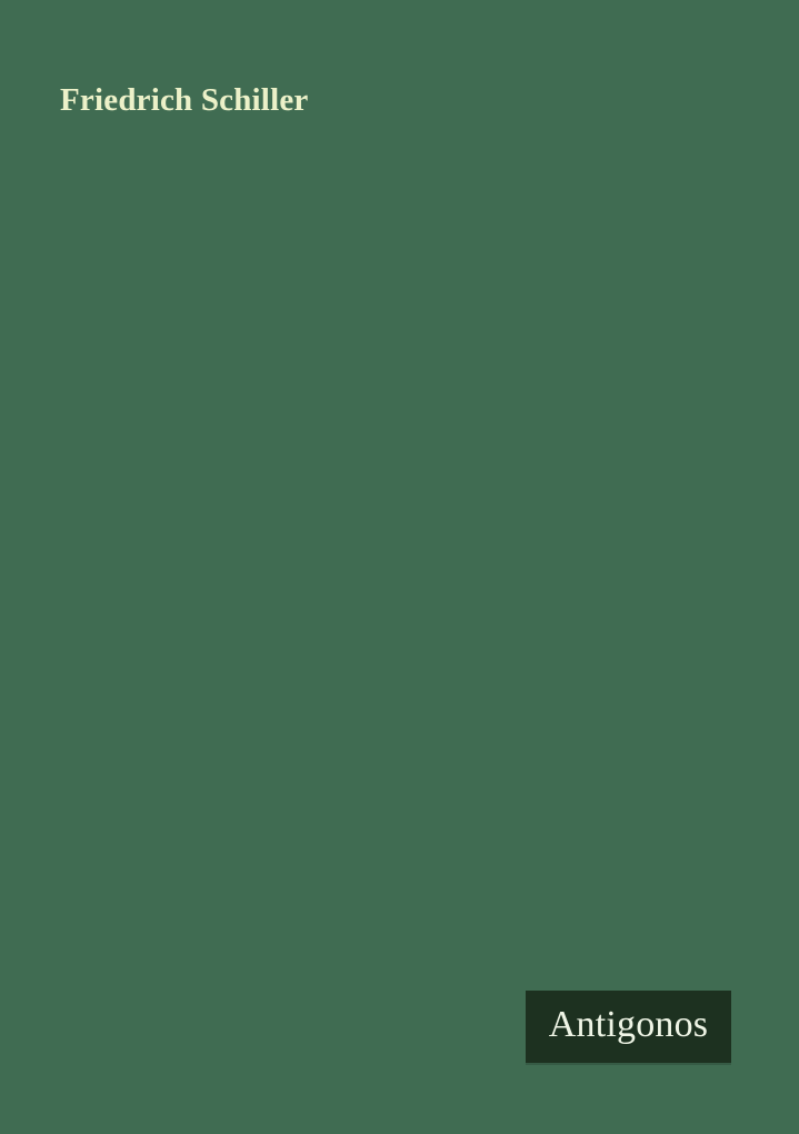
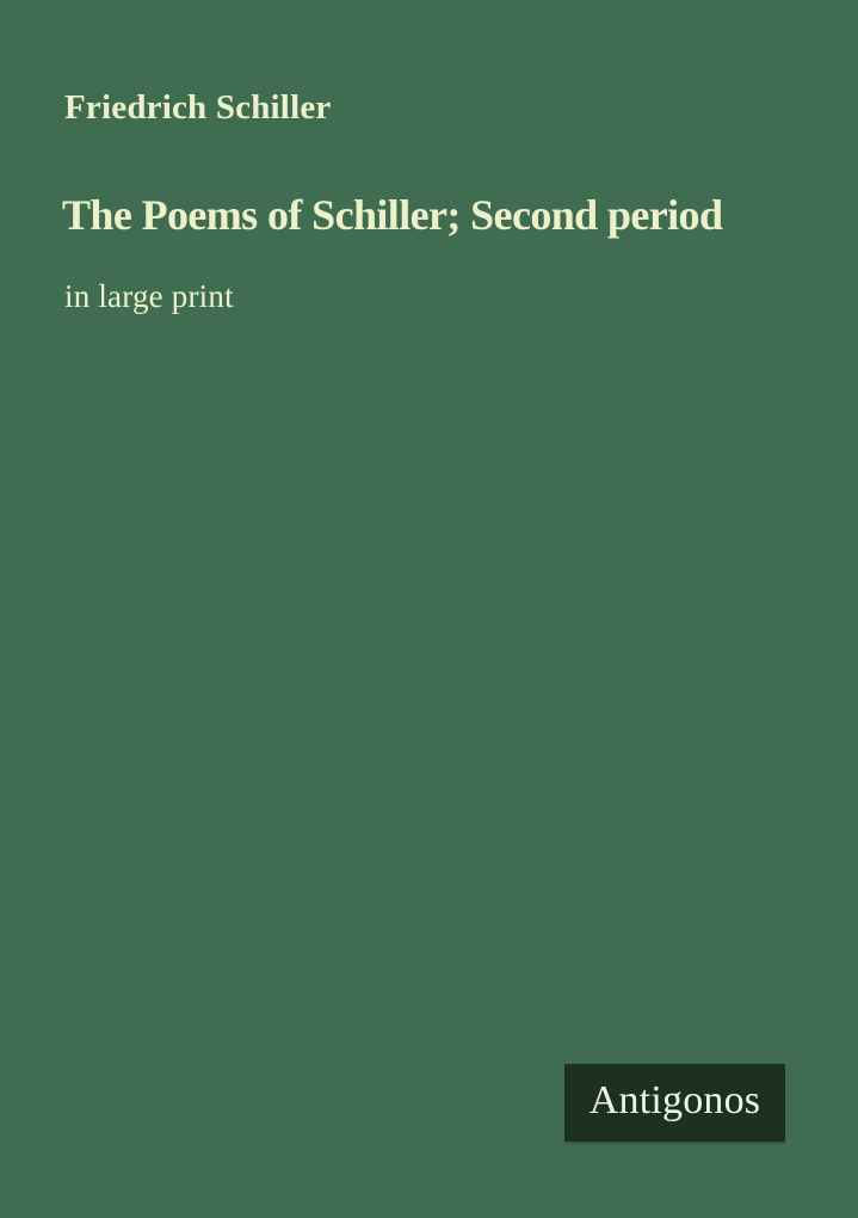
  Friedrich Schiller
+ The Poems of Schiller; Second period
+ in large print
  Antigonos
